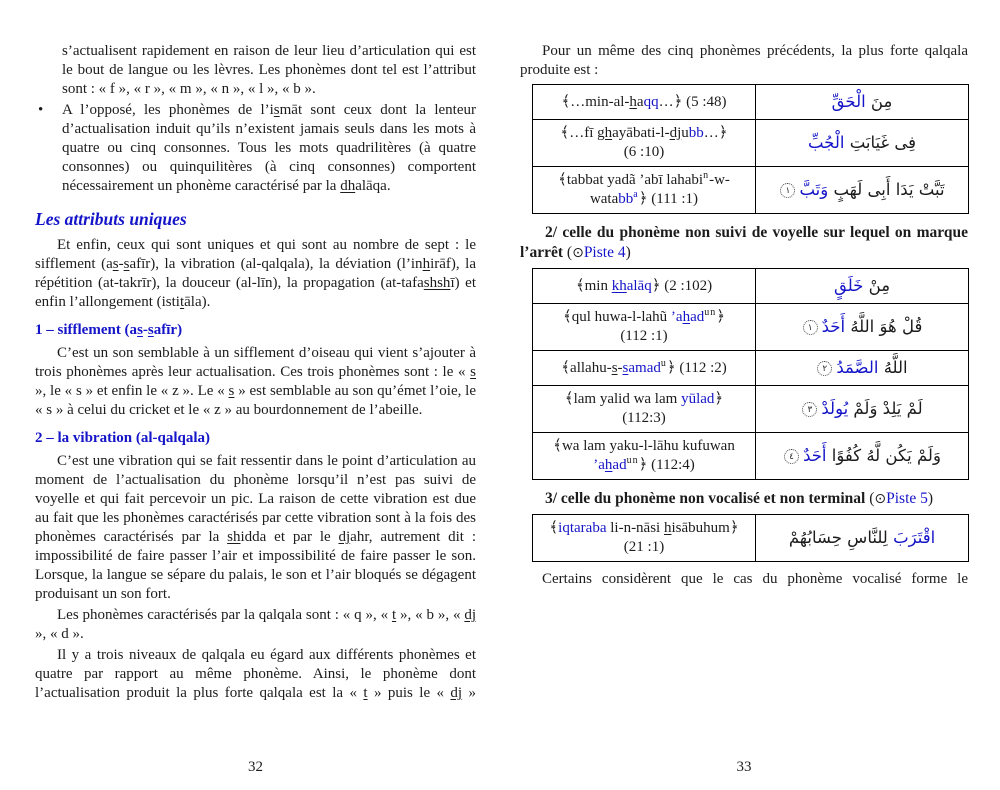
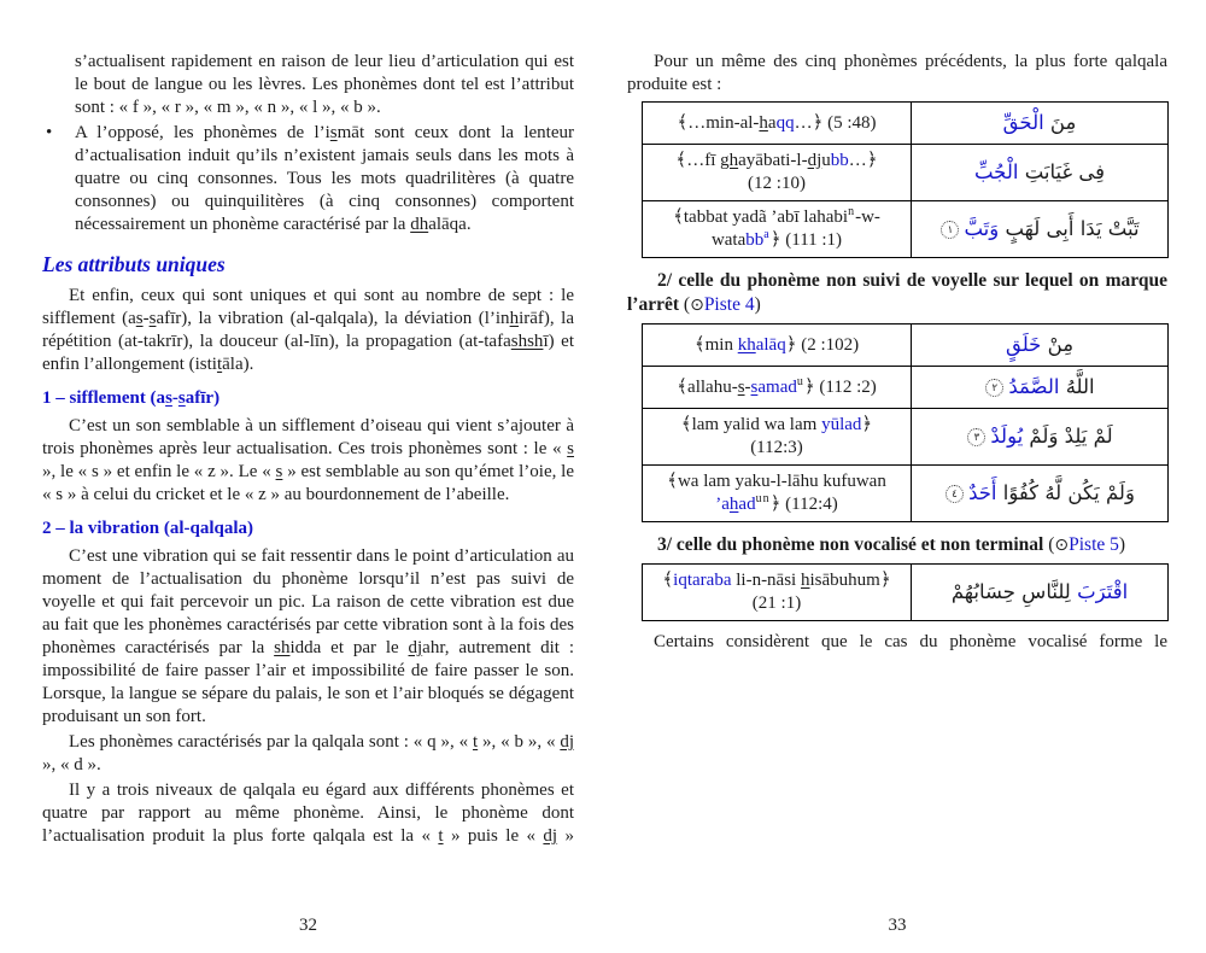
  s’actualisent rapidement en raison de leur lieu d’articulation qui est le bout de langue ou les lèvres. Les phonèmes dont tel est l’attribut sont : « f », « r », « m », « n », « l », « b ».
  •
  A l’opposé, les phonèmes de l’ismāt sont ceux dont la lenteur d’actualisation induit qu’ils n’existent jamais seuls dans les mots à quatre ou cinq consonnes. Tous les mots quadrilitères (à quatre consonnes) ou quinquilitères (à cinq consonnes) comportent nécessairement un phonème caractérisé par la dhalāqa.
  Les attributs uniques
  Et enfin, ceux qui sont uniques et qui sont au nombre de sept : le sifflement (as-safīr), la vibration (al-qalqala), la déviation (l’inhirāf), la répétition (at-takrīr), la douceur (al-līn), la propagation (at-tafashshī) et enfin l’allongement (istitāla).
  1 – sifflement (as-safīr)
  C’est un son semblable à un sifflement d’oiseau qui vient s’ajouter à trois phonèmes après leur actualisation. Ces trois phonèmes sont : le « s », le « s » et enfin le « z ». Le « s » est semblable au son qu’émet l’oie, le « s » à celui du cricket et le « z » au bourdonnement de l’abeille.
  2 – la vibration (al-qalqala)
  C’est une vibration qui se fait ressentir dans le point d’articulation au moment de l’actualisation du phonème lorsqu’il n’est pas suivi de voyelle et qui fait percevoir un pic. La raison de cette vibration est due au fait que les phonèmes caractérisés par cette vibration sont à la fois des phonèmes caractérisés par la shidda et par le djahr, autrement dit : impossibilité de faire passer l’air et impossibilité de faire passer le son. Lorsque, la langue se sépare du palais, le son et l’air bloqués se dégagent produisant un son fort.
  Les phonèmes caractérisés par la qalqala sont : « q », « t », « b », « dj », « d ».
  Il y a trois niveaux de qalqala eu égard aux différents phonèmes et quatre par rapport au même phonème. Ainsi, le phonème dont l’actualisation produit la plus forte qalqala est la « t » puis le « dj »
  32
  Pour un même des cinq phonèmes précédents, la plus forte qalqala produite est :
  ﴾…min-al-haqq…﴿ (5 :48)	مِنَ الْحَقِّ
- ﴾…fī ghayābati-l-djubb…﴿(6 :10)	فِى غَيَابَتِ الْجُبِّ
+ ﴾…fī ghayābati-l-djubb…﴿(12 :10)	فِى غَيَابَتِ الْجُبِّ
  ﴾tabbat yadã ’abī lahabin-w-watabba﴿ (111 :1)	تَبَّتْ يَدَا أَبِى لَهَبٍ وَتَبَّ١
  2/ celle du phonème non suivi de voyelle sur lequel on marque l’arrêt (⊙Piste 4)
  ﴾min khalāq﴿ (2 :102)	مِنْ خَلَقٍ
- ﴾qul huwa-l-lahũ ’ahadun﴿(112 :1)	قُلْ هُوَ اللَّهُ أَحَدٌ١
  ﴾allahu-s-samadu﴿ (112 :2)	اللَّهُ الصَّمَدُ٢
  ﴾lam yalid wa lam yūlad﴿(112:3)	لَمْ يَلِدْ وَلَمْ يُولَدْ٣
  ﴾wa lam yaku-l-lāhu kufuwan’ahadun﴿ (112:4)	وَلَمْ يَكُن لَّهُ كُفُوًا أَحَدٌ٤
  3/ celle du phonème non vocalisé et non terminal (⊙Piste 5)
  ﴾iqtaraba li-n-nāsi hisābuhum﴿(21 :1)	اقْتَرَبَ لِلنَّاسِ حِسَابُهُمْ
  Certains considèrent que le cas du phonème vocalisé forme le
  33
